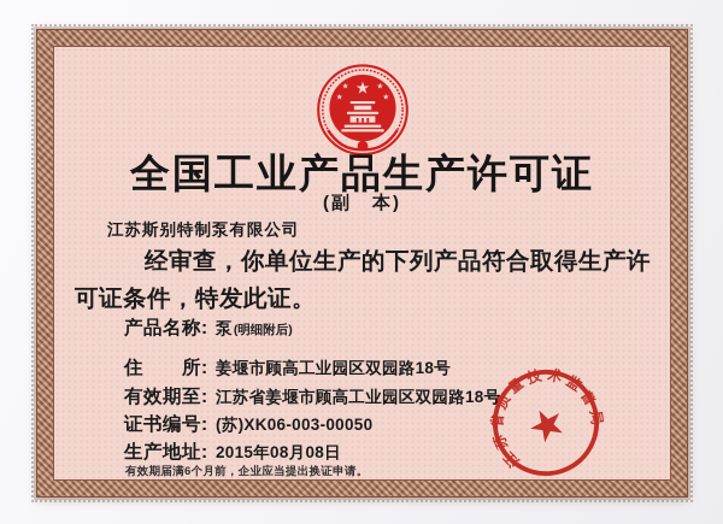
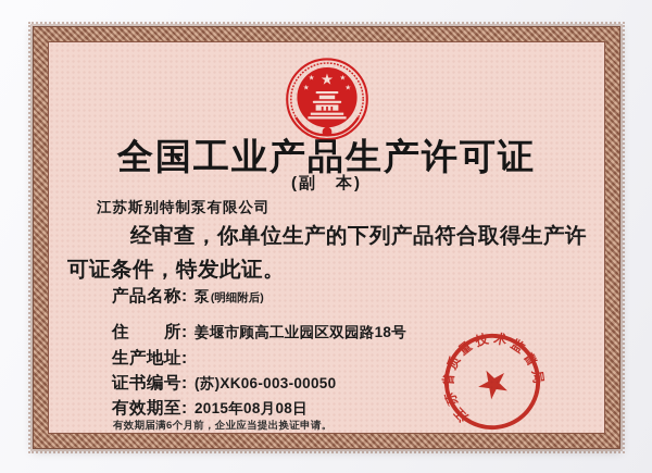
  ★
  全国工业产品生产许可证
  (副 本)
  江苏斯别特制泵有限公司
  经审查，你单位生产的下列产品符合取得生产许可证条件，特发此证。
  产品名称:
  泵
  (明细附后)
  住 所:
  姜堰市顾高工业园区双园路18号
- 有效期至:
+ 生产地址:
- 江苏省姜堰市顾高工业园区双园路18号
  证书编号:
  (苏)XK06-003-00050
- 生产地址:
+ 有效期至:
  2015年08月08日
  有效期届满6个月前，企业应当提出换证申请。
